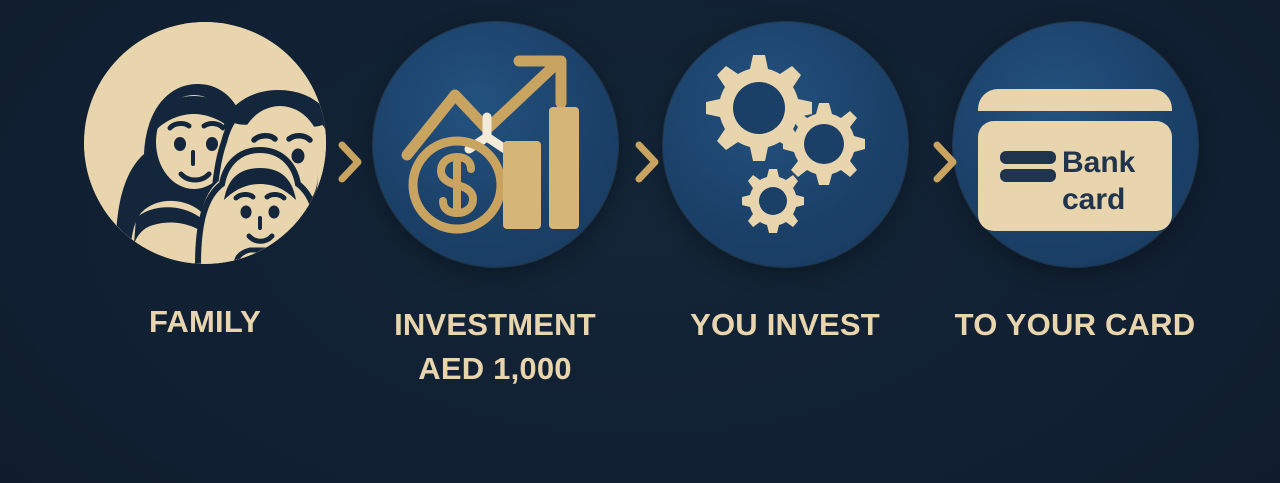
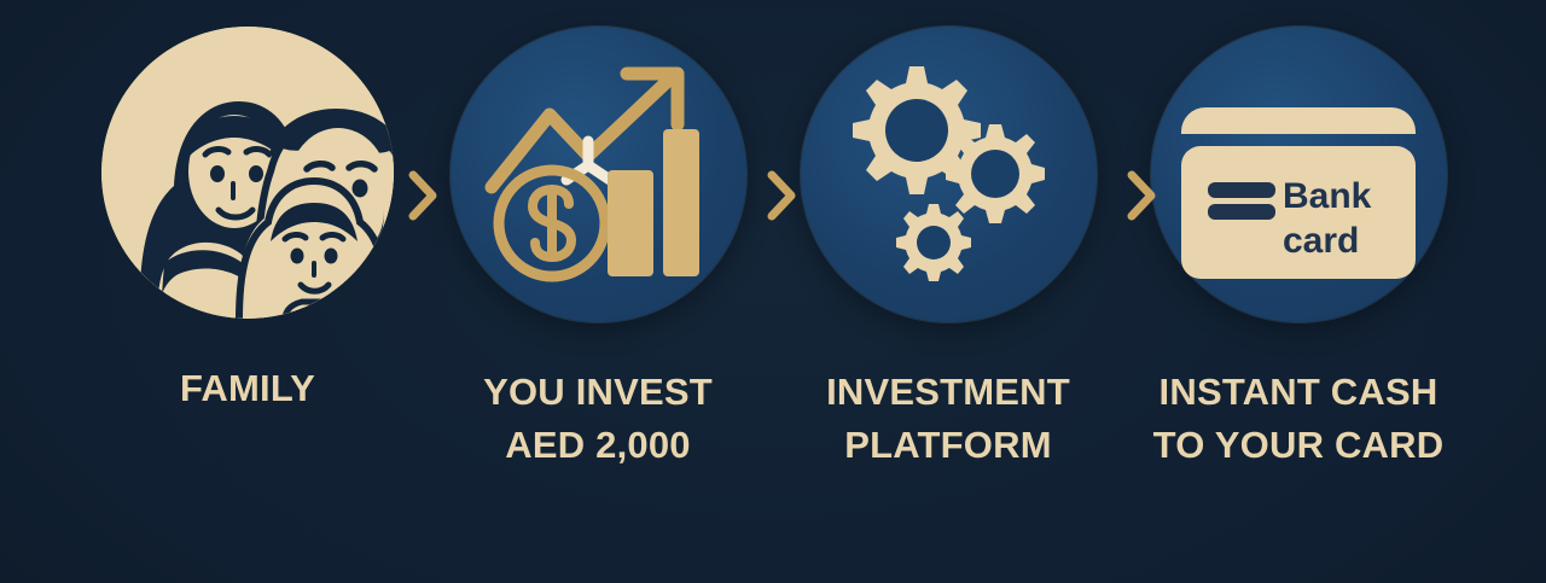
  FAMILY
- INVESTMENT
+ YOU INVEST
- AED 1,000
+ AED 2,000
- YOU INVEST
+ INVESTMENT
+ PLATFORM
  Bank
  card
+ INSTANT CASH
  TO YOUR CARD
